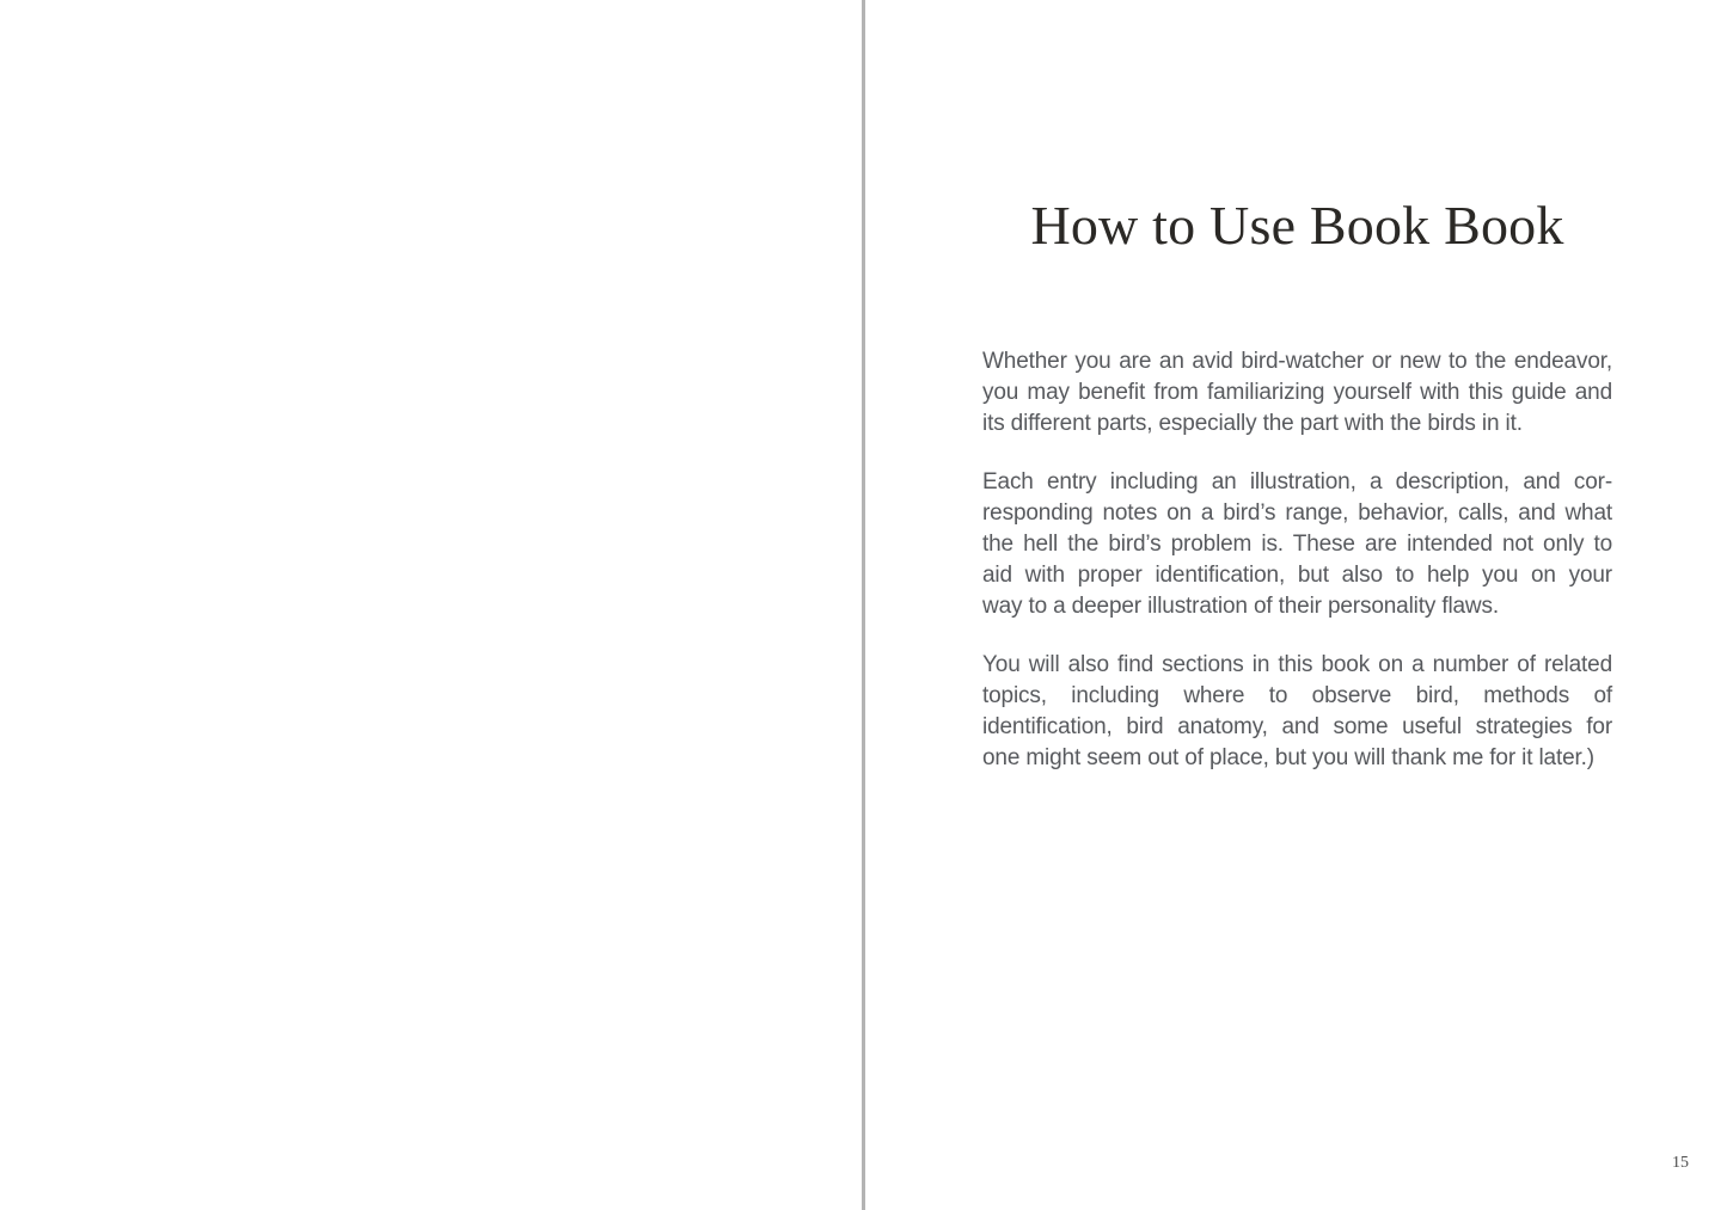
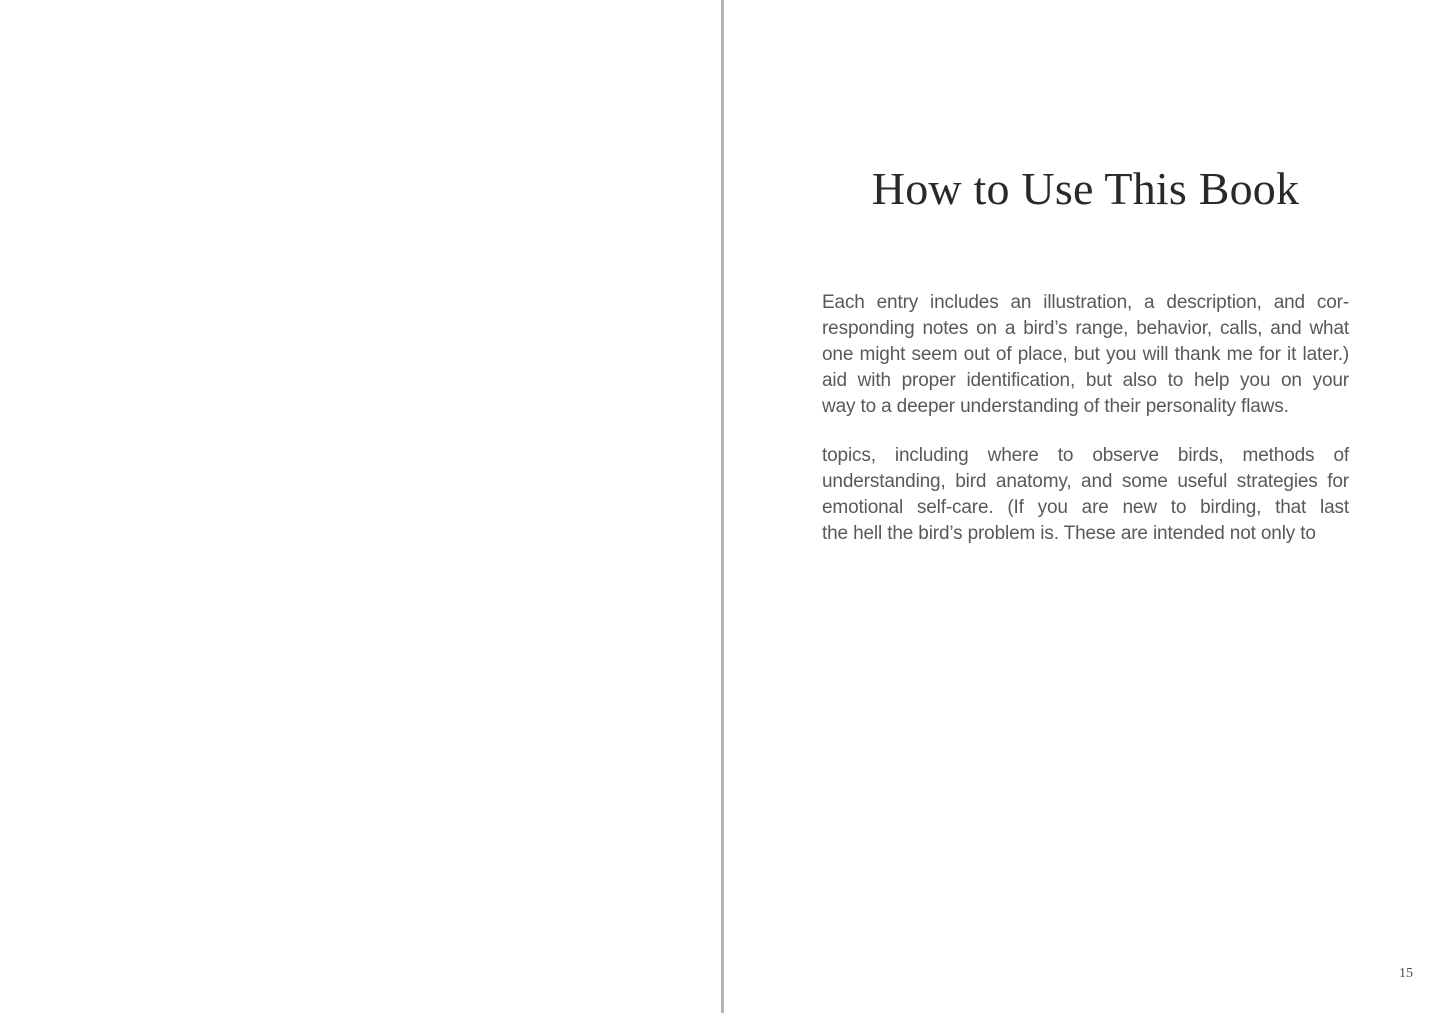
- How to Use Book Book
+ How to Use This Book
- Whether you are an avid bird-watcher or new to the endeavor,
- you may benefit from familiarizing yourself with this guide and
- its different parts, especially the part with the birds in it.
- Each entry including an illustration, a description, and cor-
+ Each entry includes an illustration, a description, and cor-
  responding notes on a bird’s range, behavior, calls, and what
- the hell the bird’s problem is. These are intended not only to
+ one might seem out of place, but you will thank me for it later.)
  aid with proper identification, but also to help you on your
- way to a deeper illustration of their personality flaws.
+ way to a deeper understanding of their personality flaws.
- You will also find sections in this book on a number of related
- topics, including where to observe bird, methods of
+ topics, including where to observe birds, methods of
- identification, bird anatomy, and some useful strategies for
+ understanding, bird anatomy, and some useful strategies for
+ emotional self-care. (If you are new to birding, that last
- one might seem out of place, but you will thank me for it later.)
+ the hell the bird’s problem is. These are intended not only to
  15
